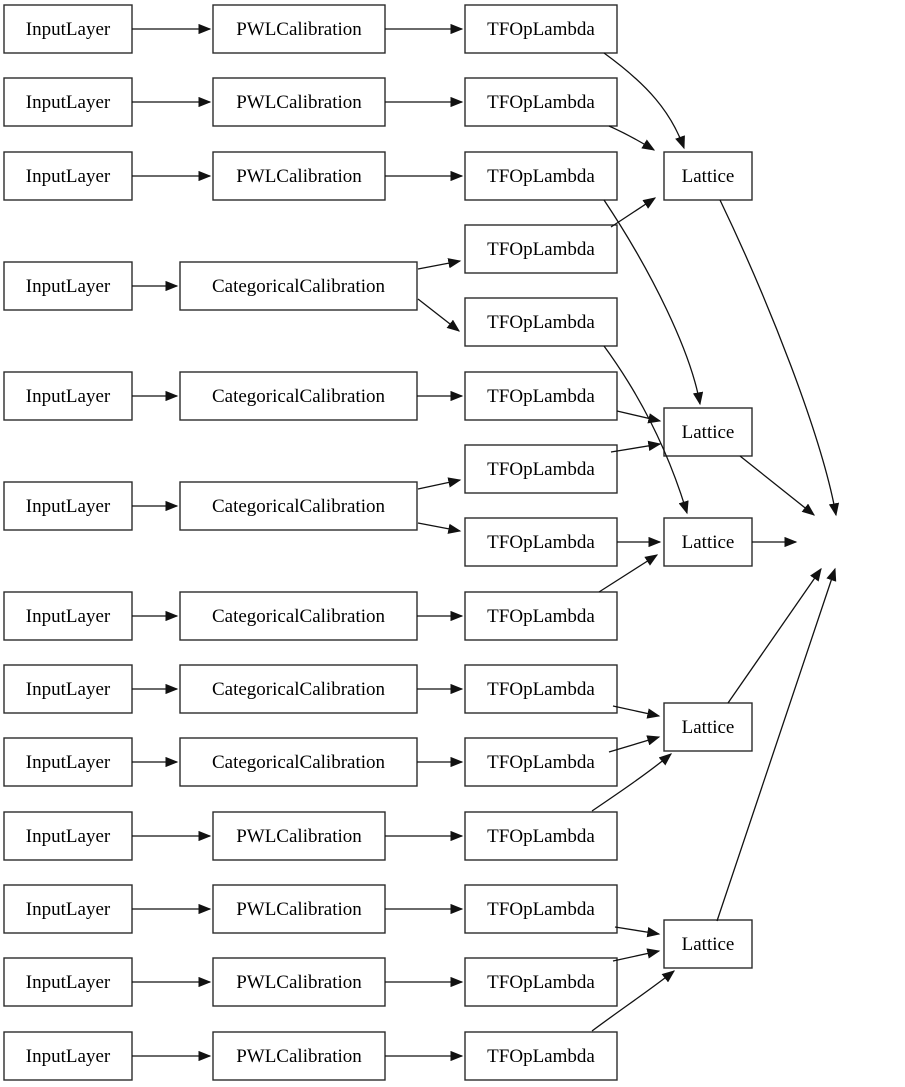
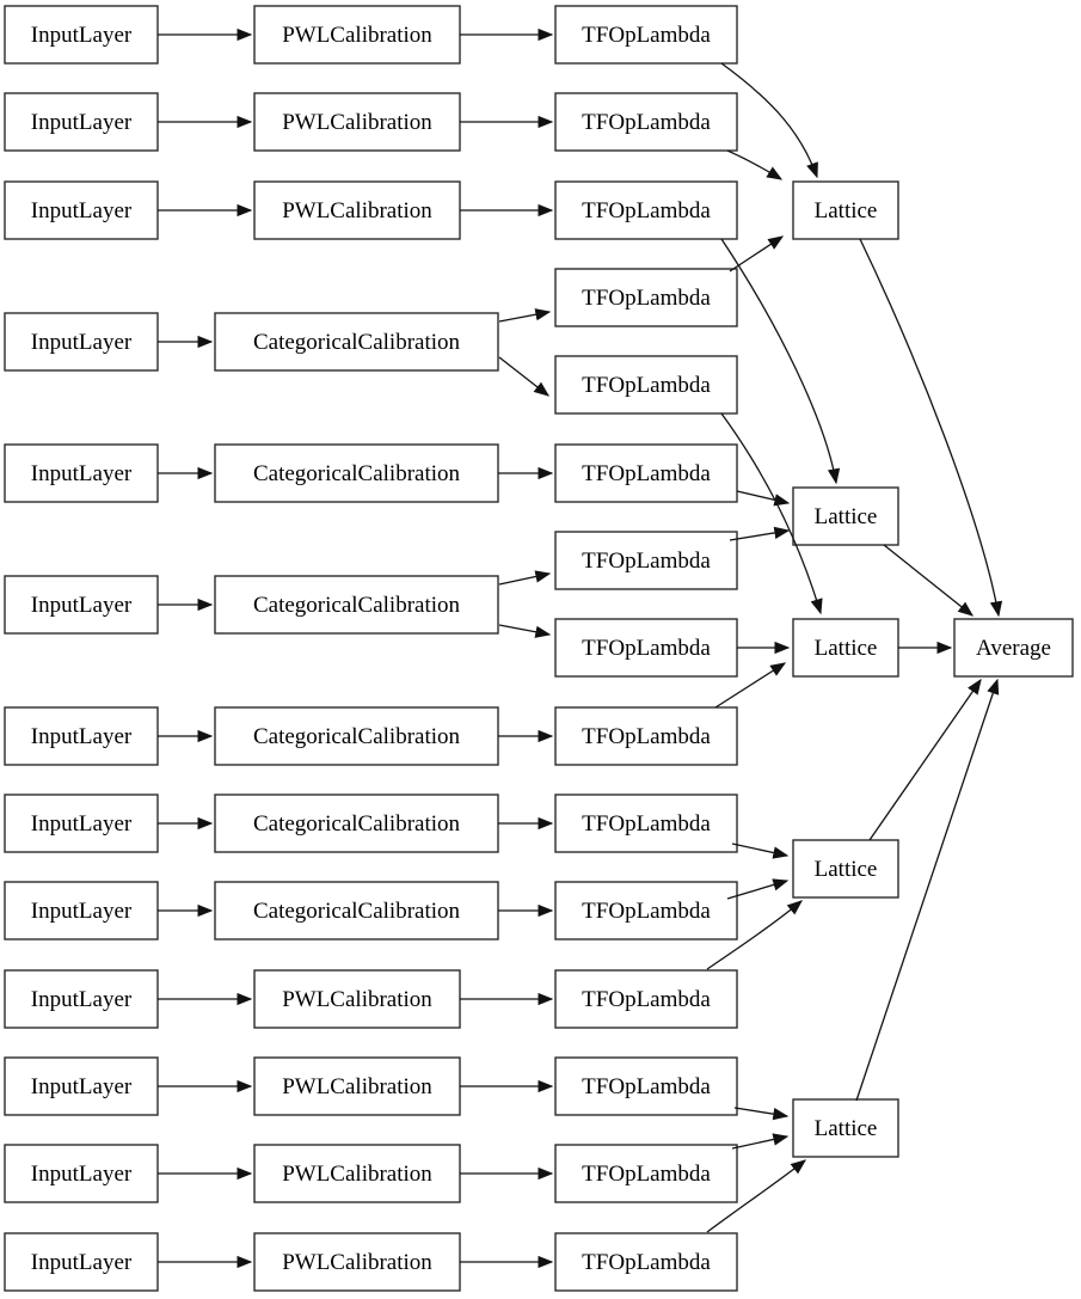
  InputLayer
  InputLayer
  InputLayer
  InputLayer
  InputLayer
  InputLayer
  InputLayer
  InputLayer
  InputLayer
  InputLayer
  InputLayer
  InputLayer
  InputLayer
  PWLCalibration
  PWLCalibration
  PWLCalibration
  CategoricalCalibration
  CategoricalCalibration
  CategoricalCalibration
  CategoricalCalibration
  CategoricalCalibration
  CategoricalCalibration
  PWLCalibration
  PWLCalibration
  PWLCalibration
  PWLCalibration
  TFOpLambda
  TFOpLambda
  TFOpLambda
  TFOpLambda
  TFOpLambda
  TFOpLambda
  TFOpLambda
  TFOpLambda
  TFOpLambda
  TFOpLambda
  TFOpLambda
  TFOpLambda
  TFOpLambda
  TFOpLambda
  TFOpLambda
  Lattice
  Lattice
  Lattice
  Lattice
  Lattice
+ Average
